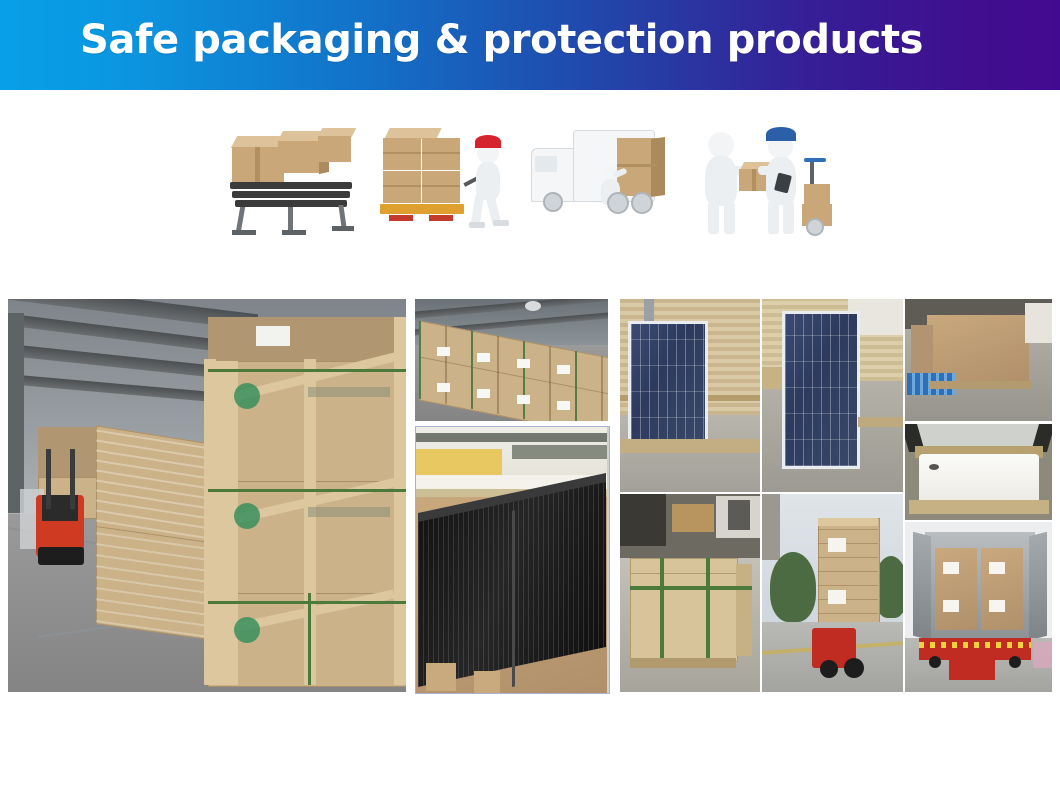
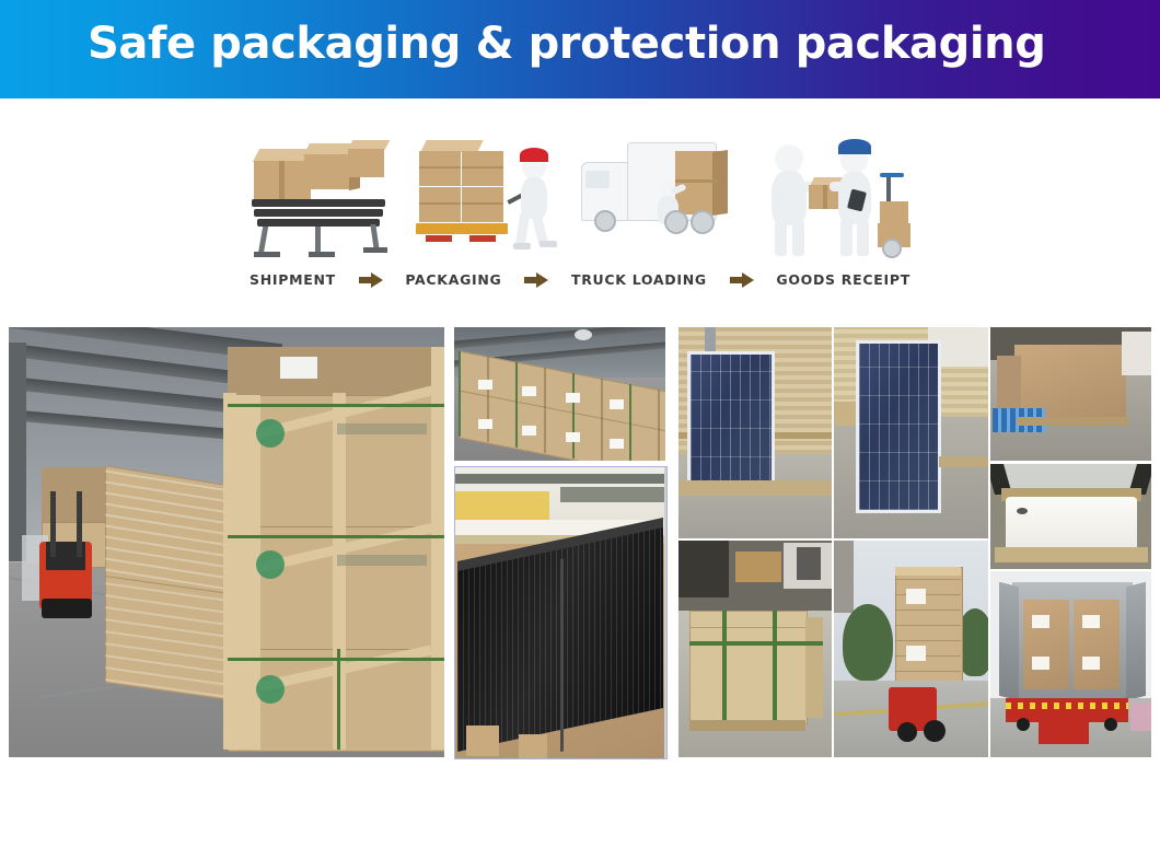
- Safe packaging & protection products
+ Safe packaging & protection packaging
+ SHIPMENT
+ PACKAGING
+ TRUCK LOADING
+ GOODS RECEIPT
